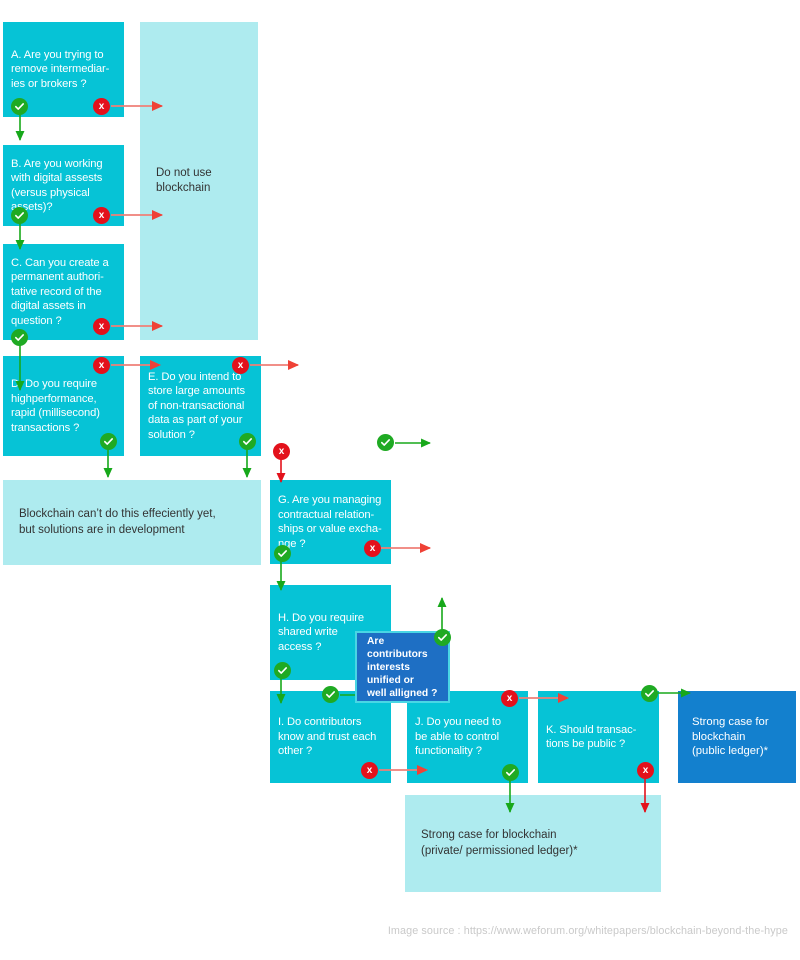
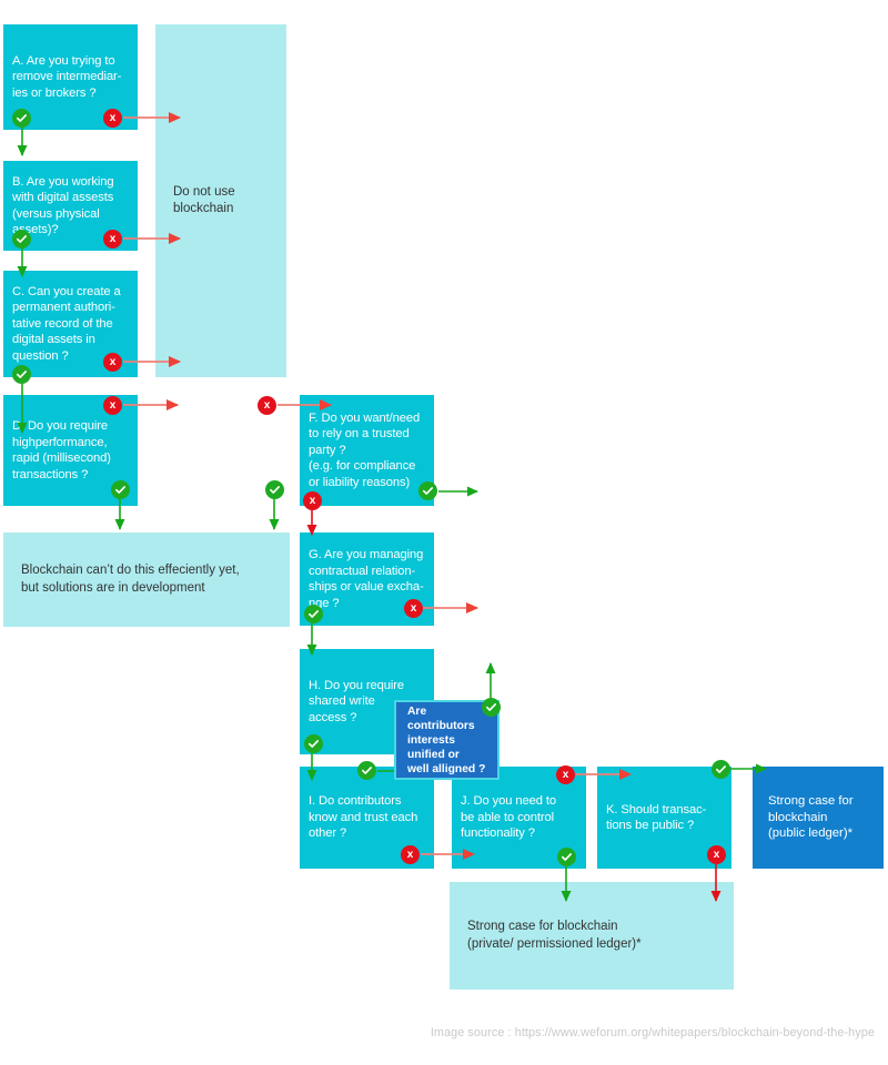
  A. Are you trying to
  remove intermediar-
  ies or brokers ?
  x
  B. Are you working
  with digital assests
  (versus physical
  asets)?
  x
  C. Can you create a
  permanent authori-
  tative record of the
  digital assets in
  question ?
  x
  Do not use
  blockchain
  D Do you require
  highperformance,
  rapid (millisecond)
  transactions ?
  x
- E. Do you intend to
- store large amounts
- of non-transactional
- data as part of your
- solution ?
  x
+ F. Do you want/need
+ to rely on a trusted
+ party ?
+ (e.g. for compliance
+ or liability reasons)
  x
  Blockchain can’t do this effeciently yet,
  but solutions are in development
  G. Are you managing
  contractual relation-
  ships or value excha-
  nge ?
  x
  H. Do you require
  shared write
  access ?
  Are
  contributors
  interests
  unified or
  well alligned ?
  I. Do contributors
  know and trust each
  other ?
  x
  J. Do you need to
  be able to control
  functionality ?
  x
  K. Should transac-
  tions be public ?
  x
  Strong case for
  blockchain
  (public ledger)*
  Strong case for blockchain
  (private/ permissioned ledger)*
  Image source : https://www.weforum.org/whitepapers/blockchain-beyond-the-hype
